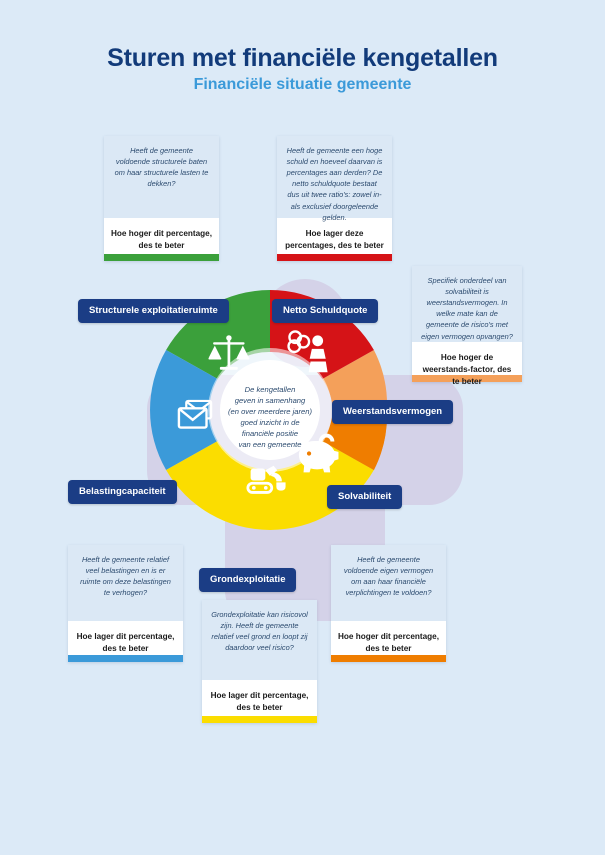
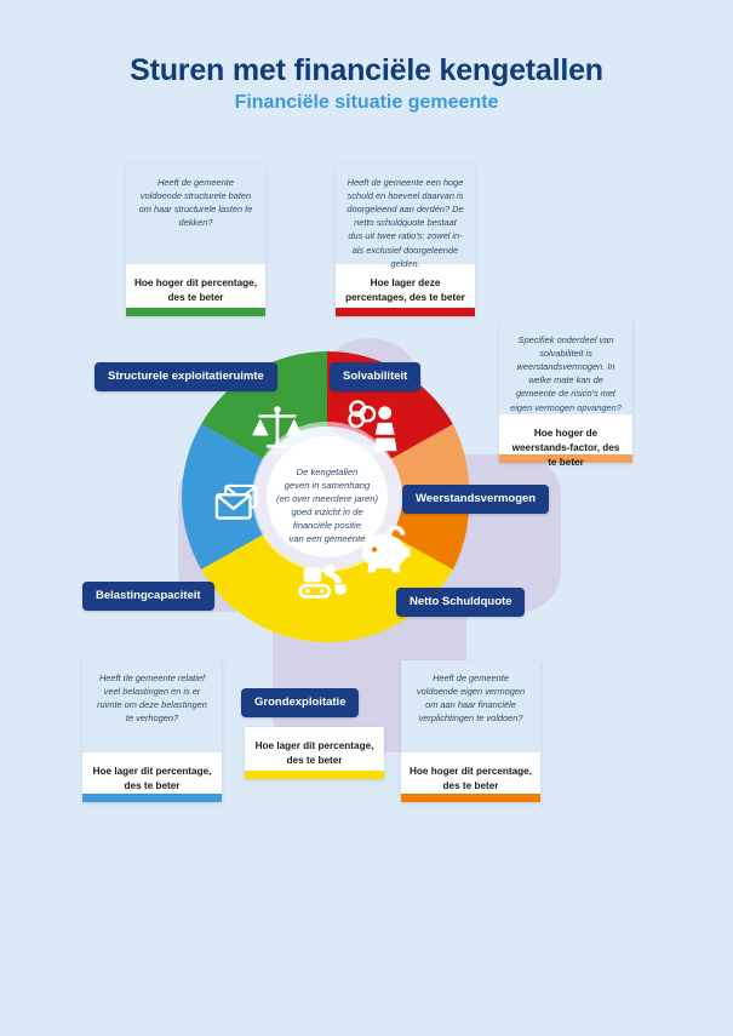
  Sturen met financiële kengetallen
  Financiële situatie gemeente
  De kengetallen
  geven in samenhang
  (en over meerdere jaren)
  goed inzicht in de
  financiële positie
  van een gemeente
  Structurele exploitatieruimte
- Netto Schuldquote
+ Solvabiliteit
  Weerstandsvermogen
- Solvabiliteit
+ Netto Schuldquote
  Grondexploitatie
  Belastingcapaciteit
  Heeft de gemeente voldoende structurele baten om haar structurele lasten te dekken?
  Hoe hoger dit percentage, des te beter
- Heeft de gemeente een hoge schuld en hoeveel daarvan is percentages aan derden? De netto schuldquote bestaat dus uit twee ratio's: zowel in- als exclusief doorgeleende gelden.
+ Heeft de gemeente een hoge schuld en hoeveel daarvan is doorgeleend aan derden? De netto schuldquote bestaat dus uit twee ratio's: zowel in- als exclusief doorgeleende gelden.
  Hoe lager deze percentages, des te beter
  Specifiek onderdeel van solvabiliteit is weerstandsvermogen. In welke mate kan de gemeente de risico's met eigen vermogen opvangen?
  Hoe hoger de weerstands-factor, des te beter
  Heeft de gemeente relatief veel belastingen en is er ruimte om deze belastingen te verhogen?
  Hoe lager dit percentage, des te beter
- Grondexploitatie kan risicovol zijn. Heeft de gemeente relatief veel grond en loopt zij daardoor veel risico?
  Hoe lager dit percentage, des te beter
  Heeft de gemeente voldoende eigen vermogen om aan haar financiële verplichtingen te voldoen?
  Hoe hoger dit percentage, des te beter
